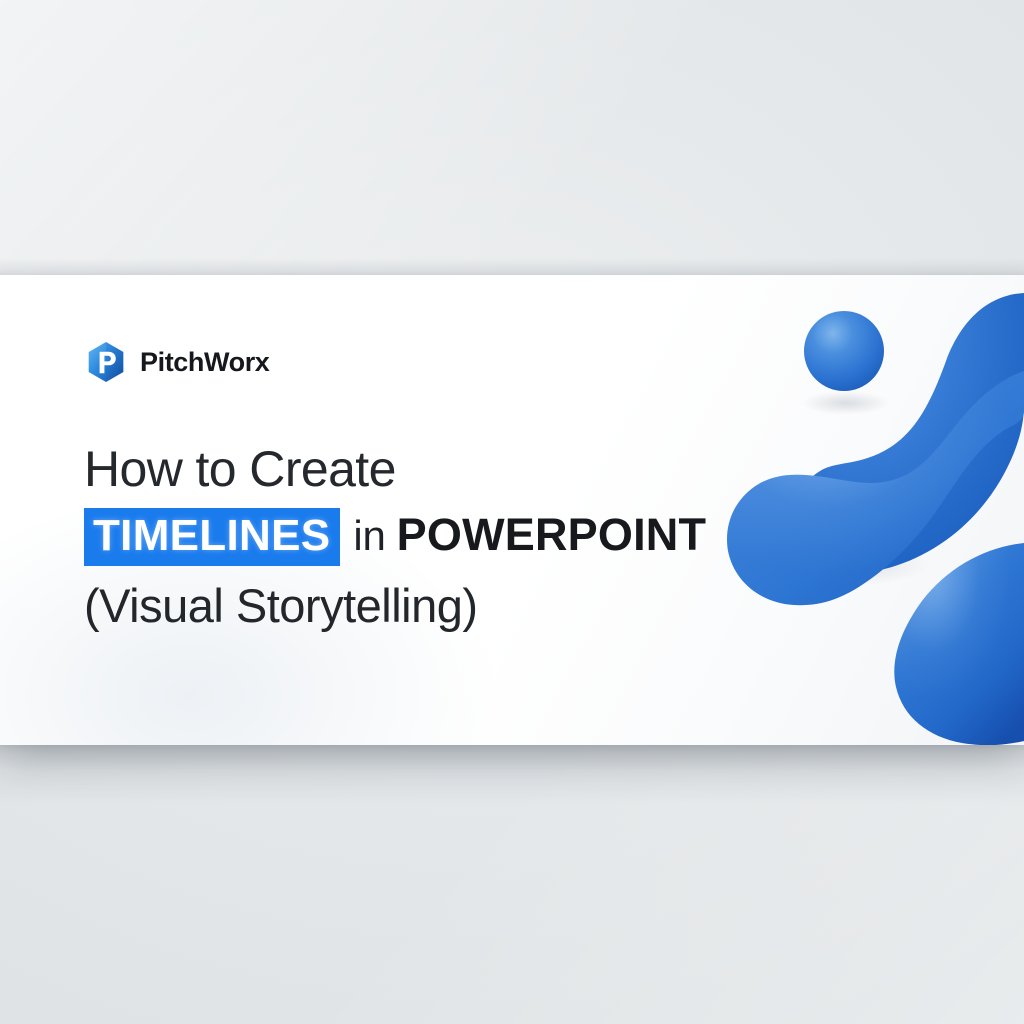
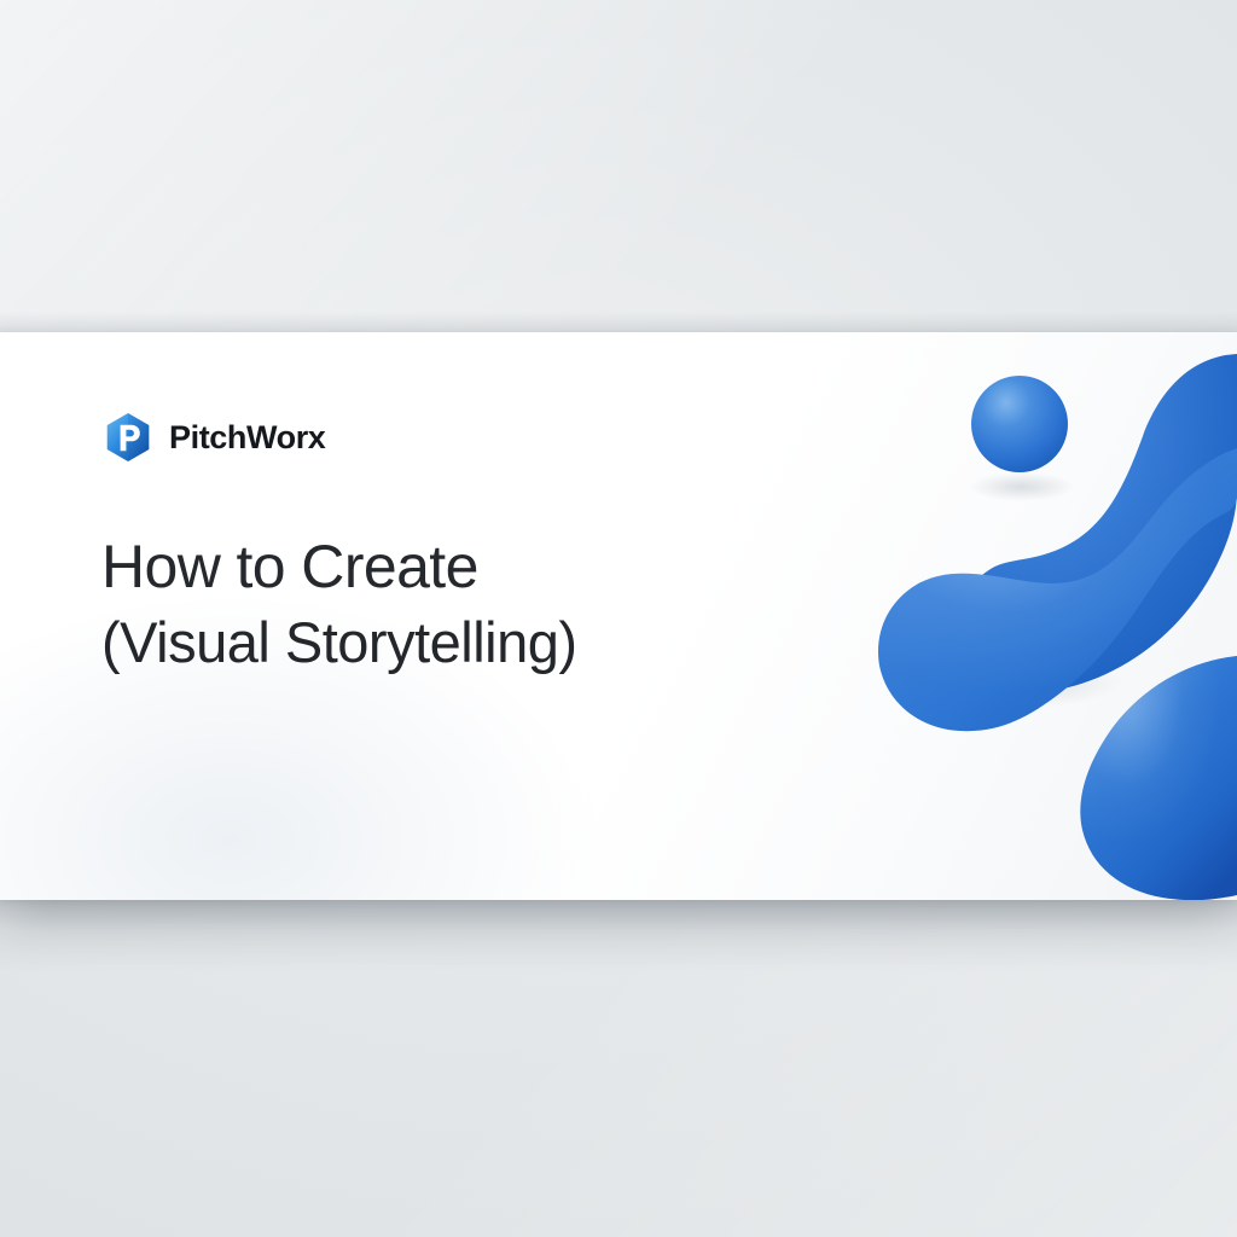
  PitchWorx
  How to Create
- TIMELINES
- in
- POWERPOINT
  (Visual Storytelling)
